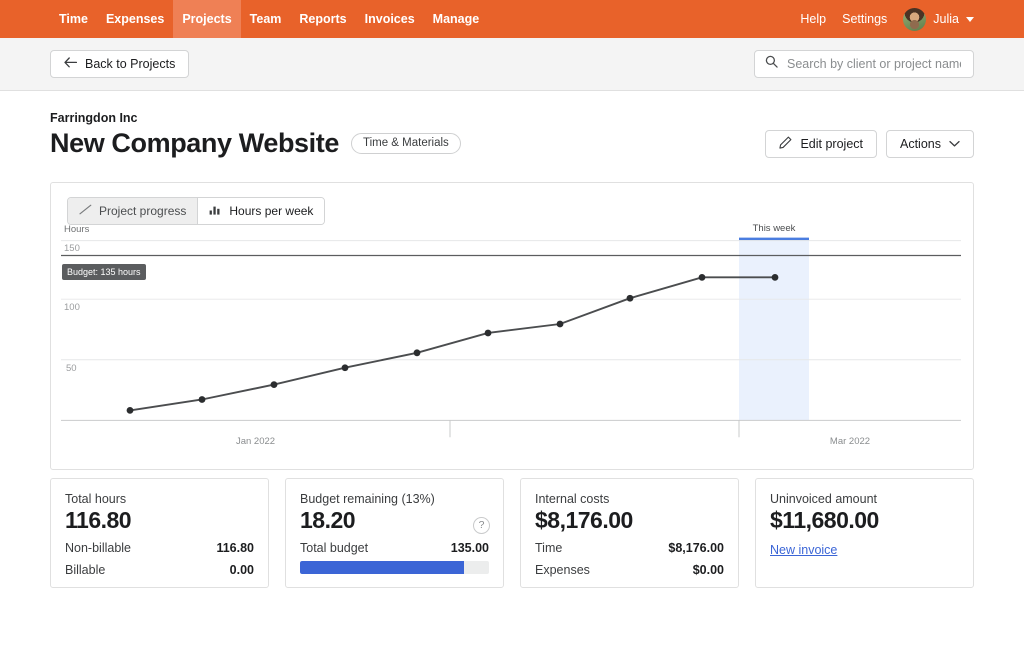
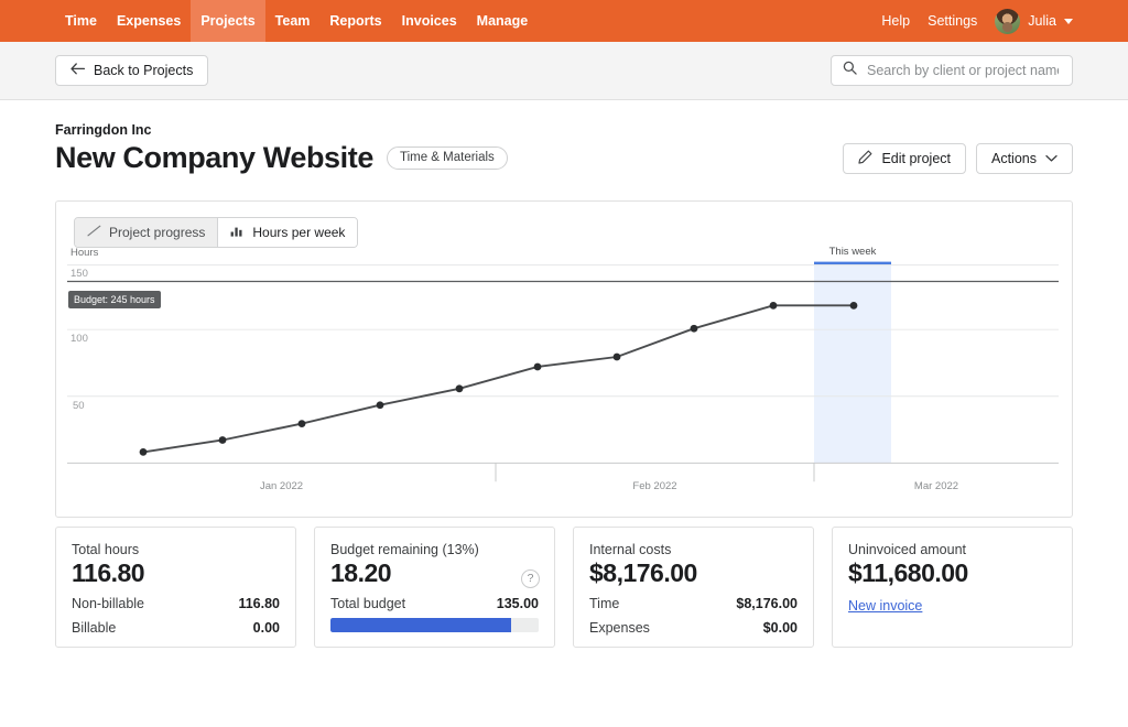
  Time
  Expenses
  Projects
  Team
  Reports
  Invoices
  Manage
  Help
  Settings
  Julia
  Back to Projects
  Search by client or project nam
  Farringdon Inc
  New Company Website
  Time & Materials
  Edit project
  Actions
  Project progress
  Hours per week
  Hours
  150
  100
  50
- Budget: 135 hours
+ Budget: 245 hours
  This week
  Jan 2022
+ Feb 2022
  Mar 2022
  Total hours
  116.80
  Non-billable
  116.80
  Billable
  0.00
  Budget remaining (13%)
  18.20
  ?
  Total budget
  135.00
  Internal costs
  $8,176.00
  Time
  $8,176.00
  Expenses
  $0.00
  Uninvoiced amount
  $11,680.00
  New invoice
